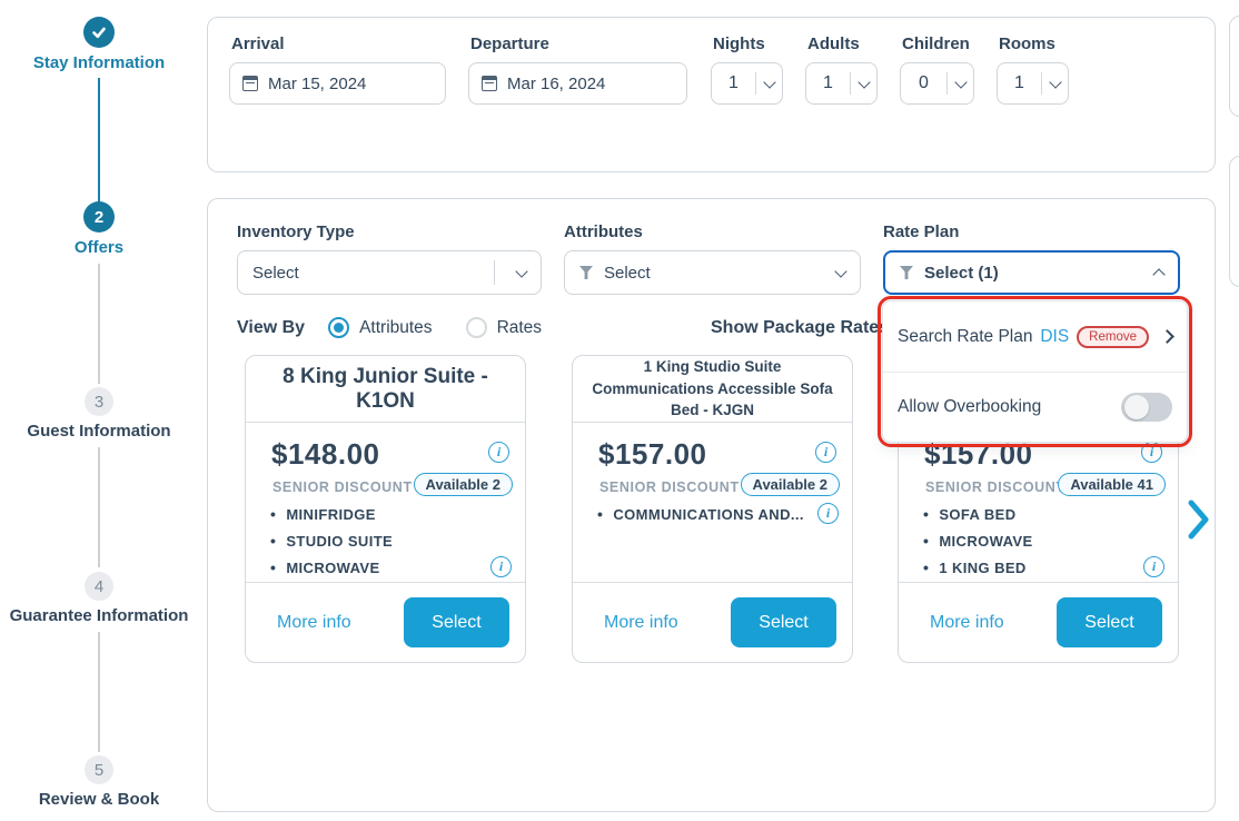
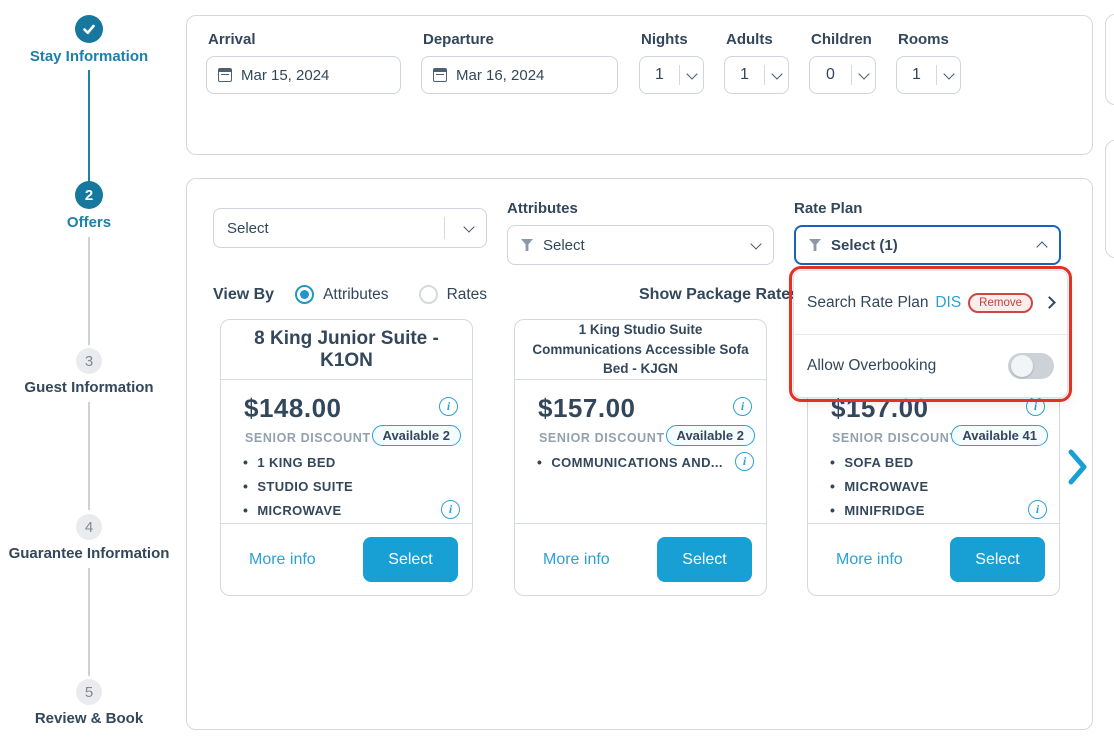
  Stay Information
  2
  Offers
  3
  Guest Information
  4
  Guarantee Information
  5
  Review & Book
  Arrival
  Mar 15, 2024
  Departure
  Mar 16, 2024
  Nights
  1
  Adults
  1
  Children
  0
  Rooms
  1
- Inventory Type
  Select
  Attributes
  Select
  Rate Plan
  Select (1)
  View By
  Attributes
  Rates
  Show Package Rate
  8 King Junior Suite - K1ON
  $148.00
  i
  SENIOR DISCOUNT
  Available 2
  •
- MINIFRIDGE
+ 1 KING BED
  •
  STUDIO SUITE
  •
  MICROWAVE
  i
  More info
  Select
  1 King Studio Suite Communications Accessible Sofa Bed - KJGN
  $157.00
  i
  SENIOR DISCOUNT
  Available 2
  •
  COMMUNICATIONS AND...
  i
  More info
  Select
  $157.00
  i
  SENIOR DISCOUN
  Available 41
  •
  SOFA BED
  •
  MICROWAVE
  •
- 1 KING BED
+ MINIFRIDGE
  i
  More info
  Select
  Search Rate Plan
  DIS
  Remove
  Allow Overbooking
